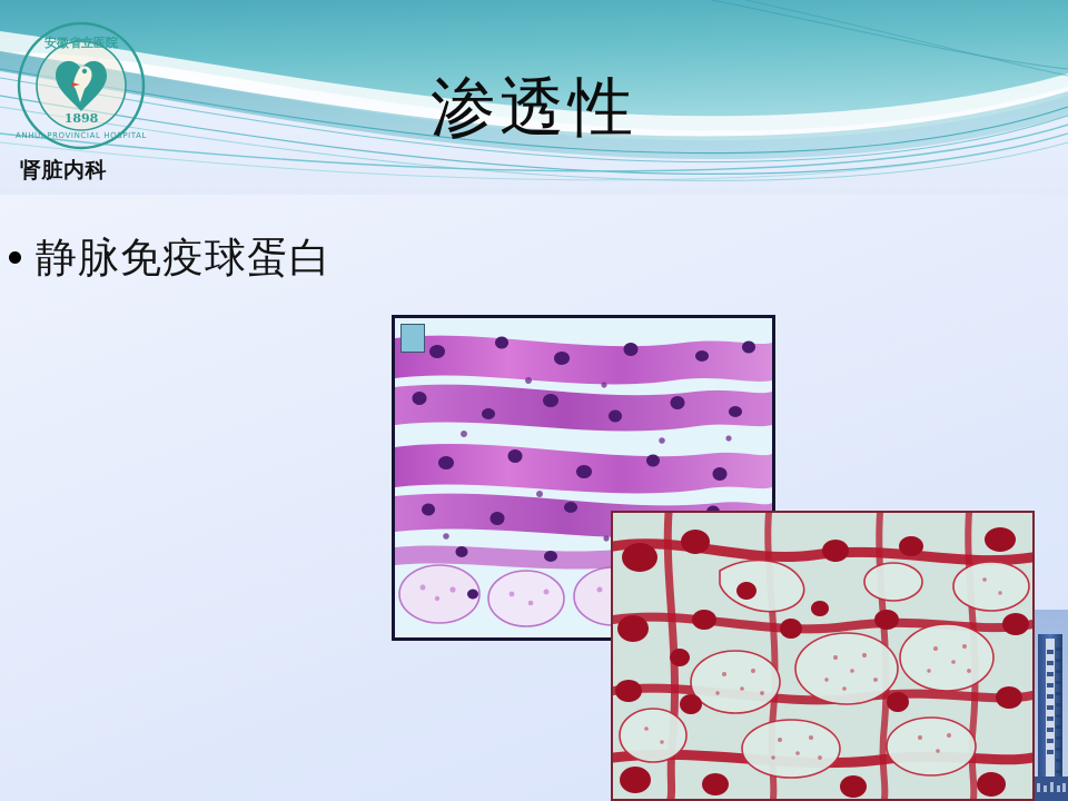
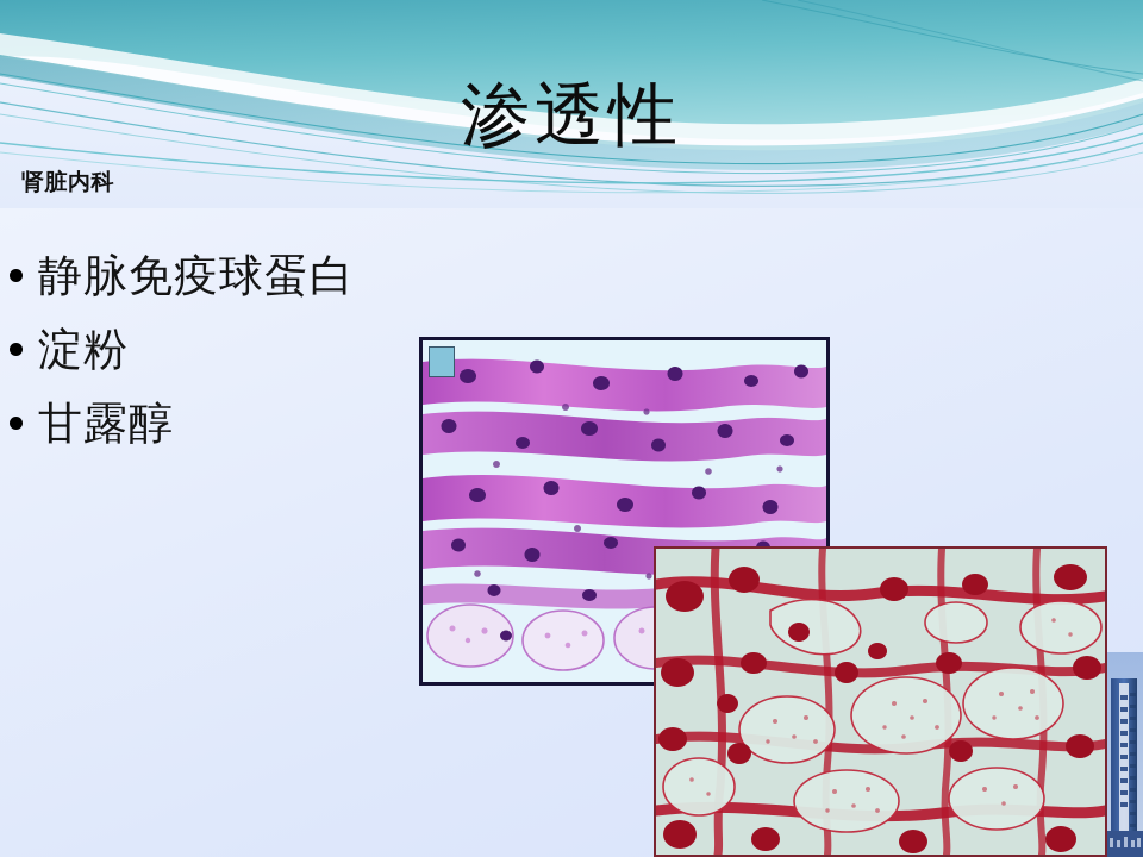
- 安徽省立医院
- 1898
- ANHUI PROVINCIAL HOSPITAL
  肾脏内科
  渗透性
  静脉免疫球蛋白
+ 淀粉
+ 甘露醇
